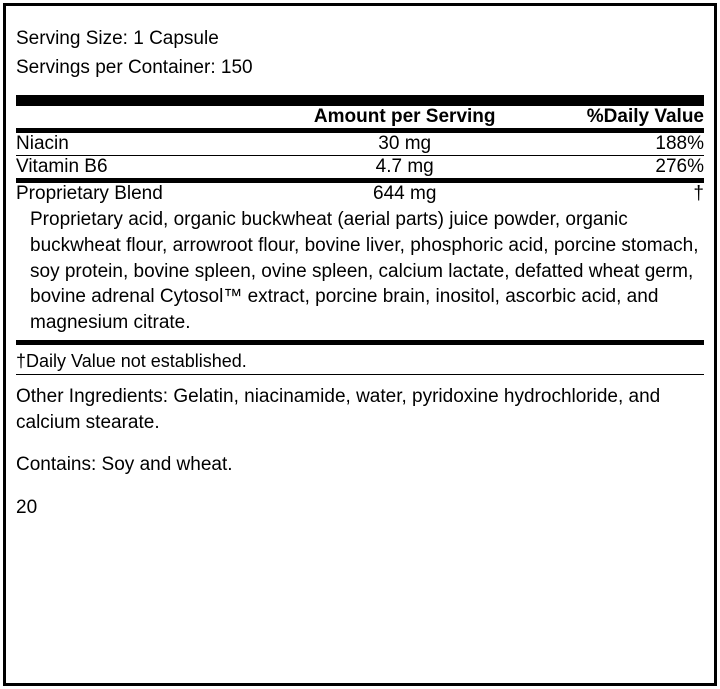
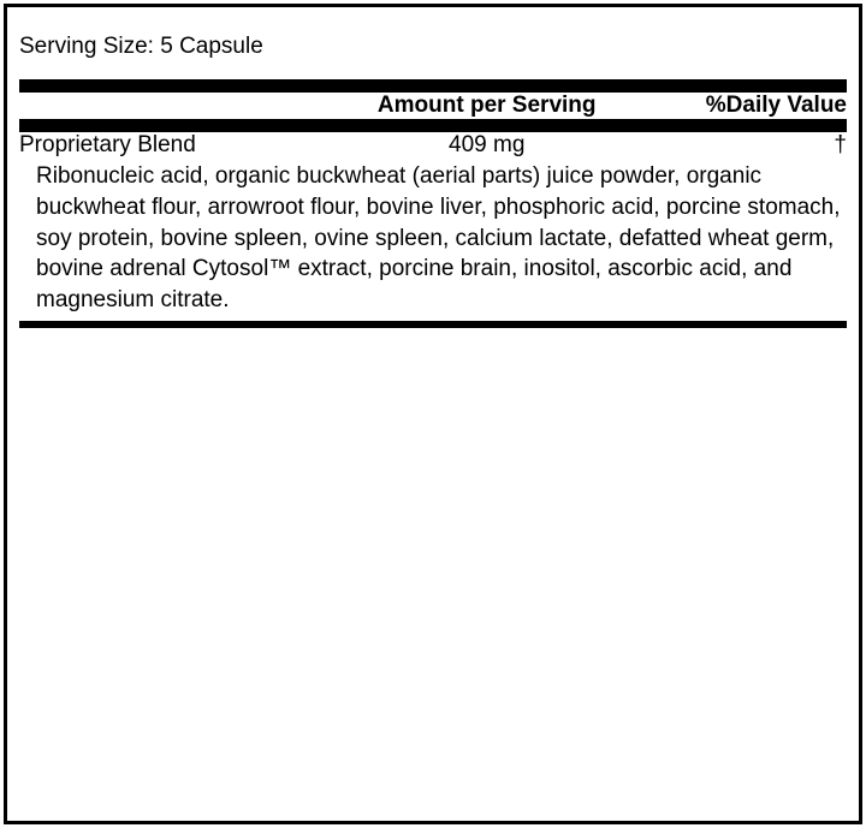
- Serving Size: 1 Capsule
+ Serving Size: 5 Capsule
- Servings per Container: 150
  	Amount per Serving	%Daily Value
- Niacin	30 mg	188%
- Vitamin B6	4.7 mg	276%
- Proprietary Blend	644 mg	†
+ Proprietary Blend	409 mg	†
- Proprietary acid, organic buckwheat (aerial parts) juice powder, organic buckwheat flour, arrowroot flour, bovine liver, phosphoric acid, porcine stomach, soy protein, bovine spleen, ovine spleen, calcium lactate, defatted wheat germ, bovine adrenal Cytosol™ extract, porcine brain, inositol, ascorbic acid, and magnesium citrate.
+ Ribonucleic acid, organic buckwheat (aerial parts) juice powder, organic buckwheat flour, arrowroot flour, bovine liver, phosphoric acid, porcine stomach, soy protein, bovine spleen, ovine spleen, calcium lactate, defatted wheat germ, bovine adrenal Cytosol™ extract, porcine brain, inositol, ascorbic acid, and magnesium citrate.
- †Daily Value not established.
- Other Ingredients: Gelatin, niacinamide, water, pyridoxine hydrochloride, and calcium stearate.
- Contains: Soy and wheat.
- 20
